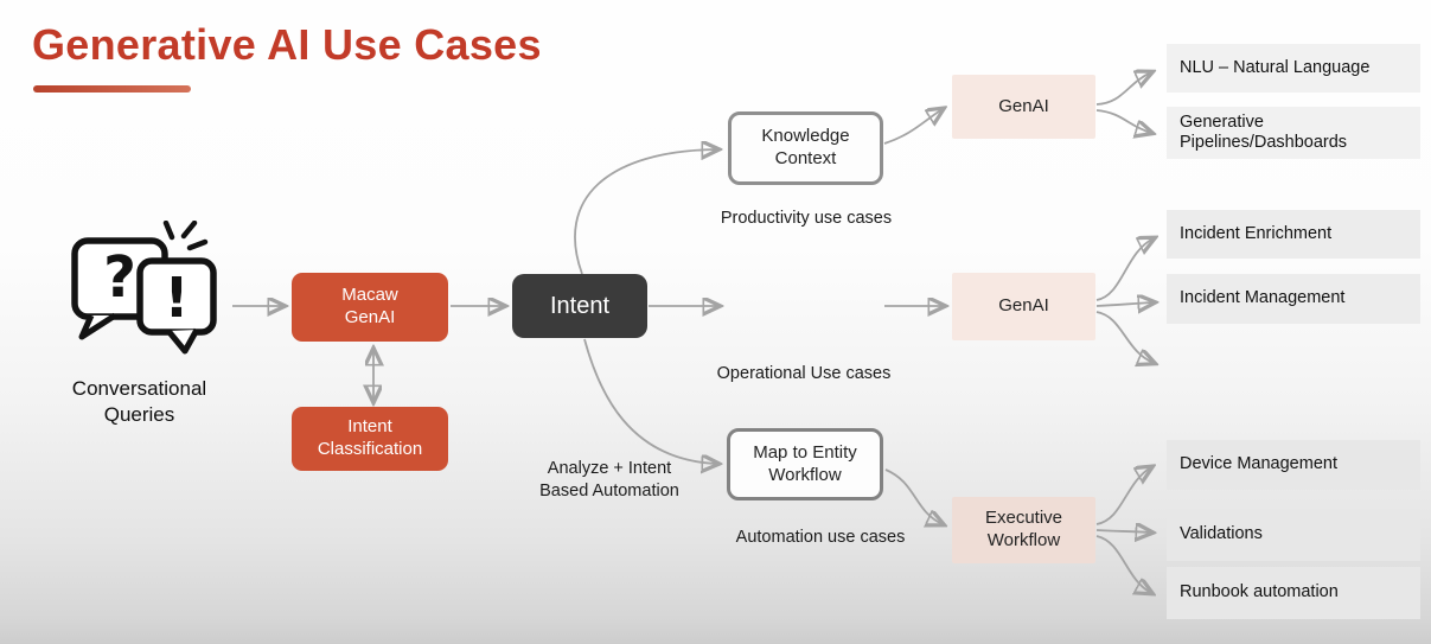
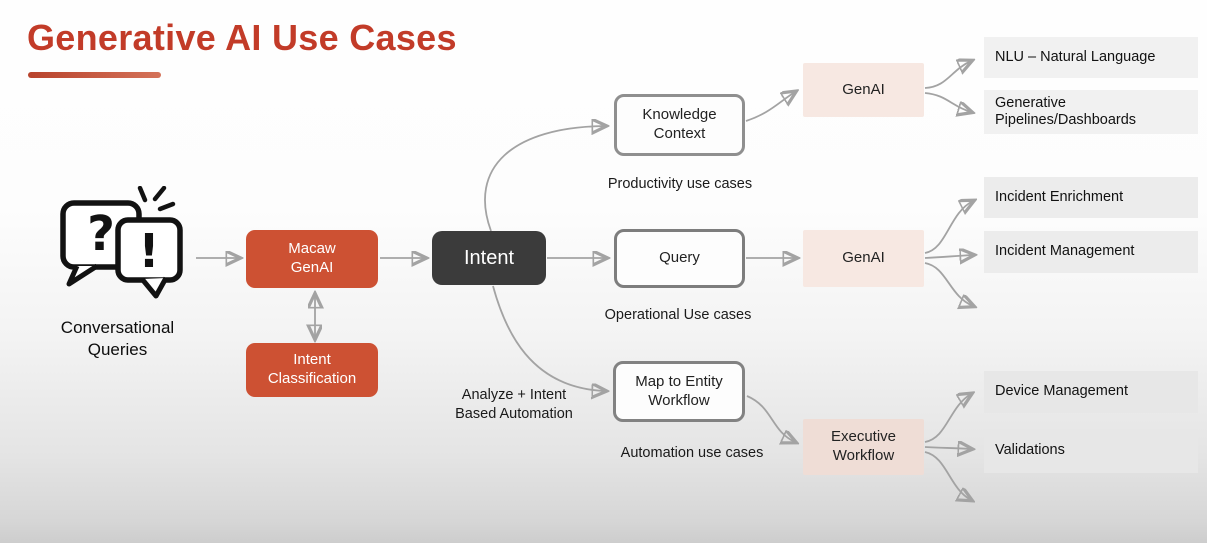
  Generative AI Use Cases
  ?
  !
  Conversational
  Queries
  Macaw
  GenAI
  Intent
  Classification
  Intent
  Knowledge
  Context
+ Query
  Map to Entity
  Workflow
  Productivity use cases
  Operational Use cases
  Automation use cases
  Analyze + Intent
  Based Automation
  GenAI
  GenAI
  Executive
  Workflow
  NLU – Natural Language
  Generative
  Pipelines/Dashboards
  Incident Enrichment
  Incident Management
  Device Management
  Validations
- Runbook automation
